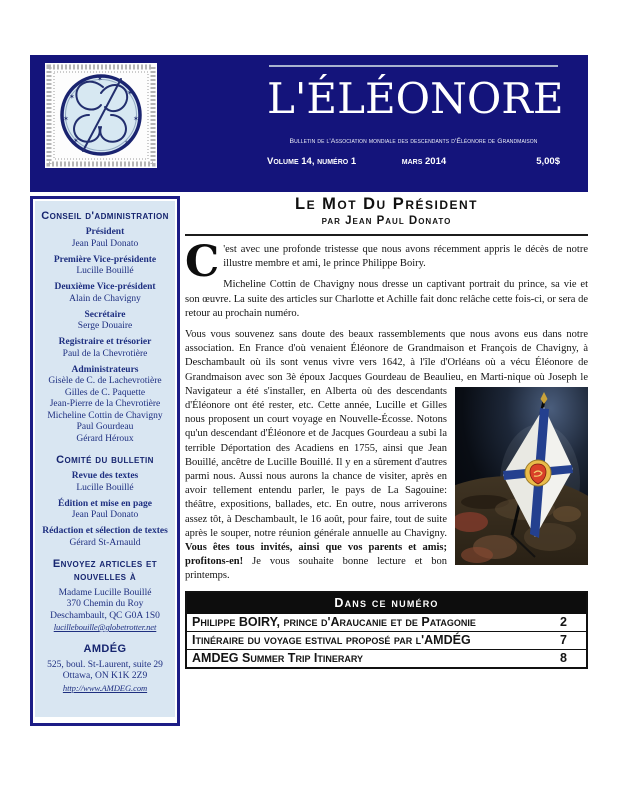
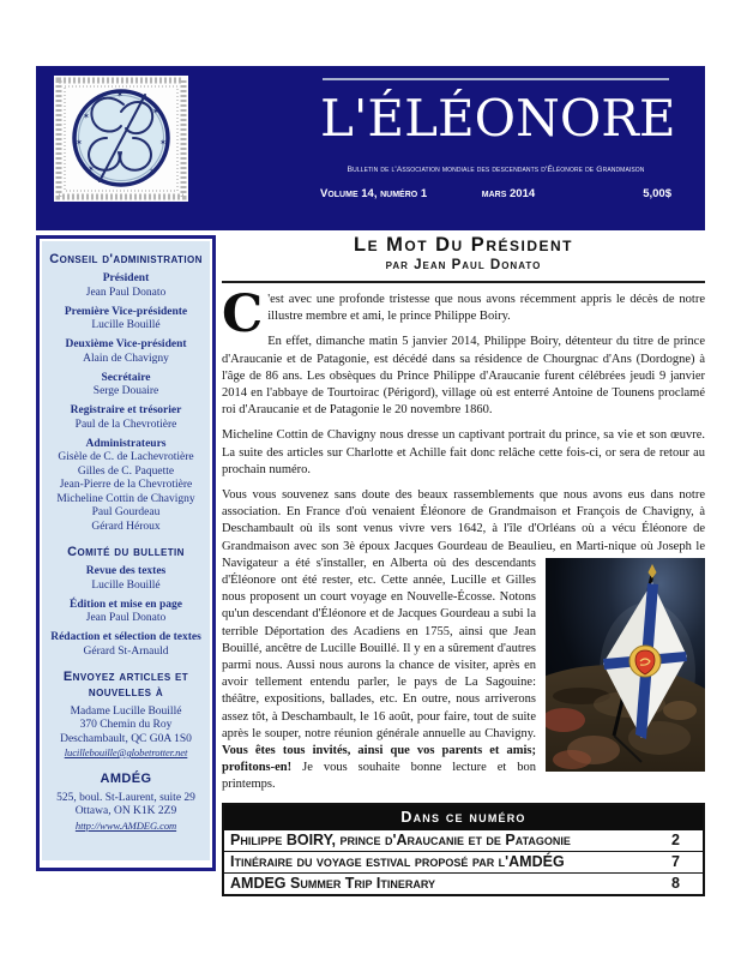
  ✶
  ✶
  ✶
  ✶
  ✶
  ✶
  ✶
  L'ÉLÉONORE
  Volume 14, numéro 1
  mars 2014
  5,00$
  Conseil d'administration
  Président
  Jean Paul Donato
  Première Vice-présidente
  Lucille Bouillé
  Deuxième Vice-président
  Alain de Chavigny
  Secrétaire
  Serge Douaire
  Registraire et trésorier
  Paul de la Chevrotière
  Administrateurs
  Gisèle de C. de Lachevrotière
  Gilles de C. Paquette
  Jean-Pierre de la Chevrotière
  Micheline Cottin de Chavigny
  Paul Gourdeau
  Gérard Héroux
  Comité du bulletin
  Revue des textes
  Lucille Bouillé
  Édition et mise en page
  Jean Paul Donato
  Rédaction et sélection de textes
  Gérard St-Arnauld
  Envoyez articles et nouvelles à
  Madame Lucille Bouillé
  370 Chemin du Roy
  Deschambault, QC G0A 1S0
  lucillebouille@globetrotter.net
  AMDÉG
  525, boul. St-Laurent, suite 29
  Ottawa, ON K1K 2Z9
  http://www.AMDEG.com
  Le Mot Du Président
  par Jean Paul Donato
  C
  'est avec une profonde tristesse que nous avons récemment appris le décès de notre illustre membre et ami, le prince Philippe Boiry.
+ En effet, dimanche matin 5 janvier 2014, Philippe Boiry, détenteur du titre de prince d'Araucanie et de Patagonie, est décédé dans sa résidence de Chourgnac d'Ans (Dordogne) à l'âge de 86 ans. Les obsèques du Prince Philippe d'Araucanie furent célébrées jeudi 9 janvier 2014 en l'abbaye de Tourtoirac (Périgord), village où est enterré Antoine de Tounens proclamé roi d'Araucanie et de Patagonie le 20 novembre 1860.
  Micheline Cottin de Chavigny nous dresse un captivant portrait du prince, sa vie et son œuvre. La suite des articles sur Charlotte et Achille fait donc relâche cette fois-ci, or sera de retour au prochain numéro.
  Vous vous souvenez sans doute des beaux rassemblements que nous avons eus dans notre association. En France d'où venaient Éléonore de Grandmaison et François de Chavigny, à Deschambault où ils sont venus vivre vers 1642, à l'île d'Orléans où a vécu Éléonore de Grandmaison avec son 3è époux Jacques Gourdeau de Beaulieu, en Marti- nique où Joseph le Navigateur a été s'installer, en Alberta où des descendants d'Éléonore ont été rester, etc. Cette année, Lucille et Gilles nous proposent un court voyage en Nouvelle-Écosse. Notons qu'un descendant d'Éléonore et de Jacques Gourdeau a subi la terrible Déportation des Acadiens en 1755, ainsi que Jean Bouillé, ancêtre de Lucille Bouillé. Il y en a sûrement d'autres parmi nous. Aussi nous aurons la chance de visiter, après en avoir tellement entendu parler, le pays de La Sagouine: théâtre, expositions, ballades, etc. En outre, nous arriverons assez tôt, à Deschambault, le 16 août, pour faire, tout de suite après le souper, notre réunion générale annuelle au Chavigny. Vous êtes tous invités, ainsi que vos parents et amis; profitons-en! Je vous souhaite bonne lecture et bon printemps.
  Dans ce numéro
  Philippe BOIRY, prince d'Araucanie et de Patagonie
  2
  Itinéraire du voyage estival proposé par l'AMDÉG
  7
  AMDEG Summer Trip Itinerary
  8
